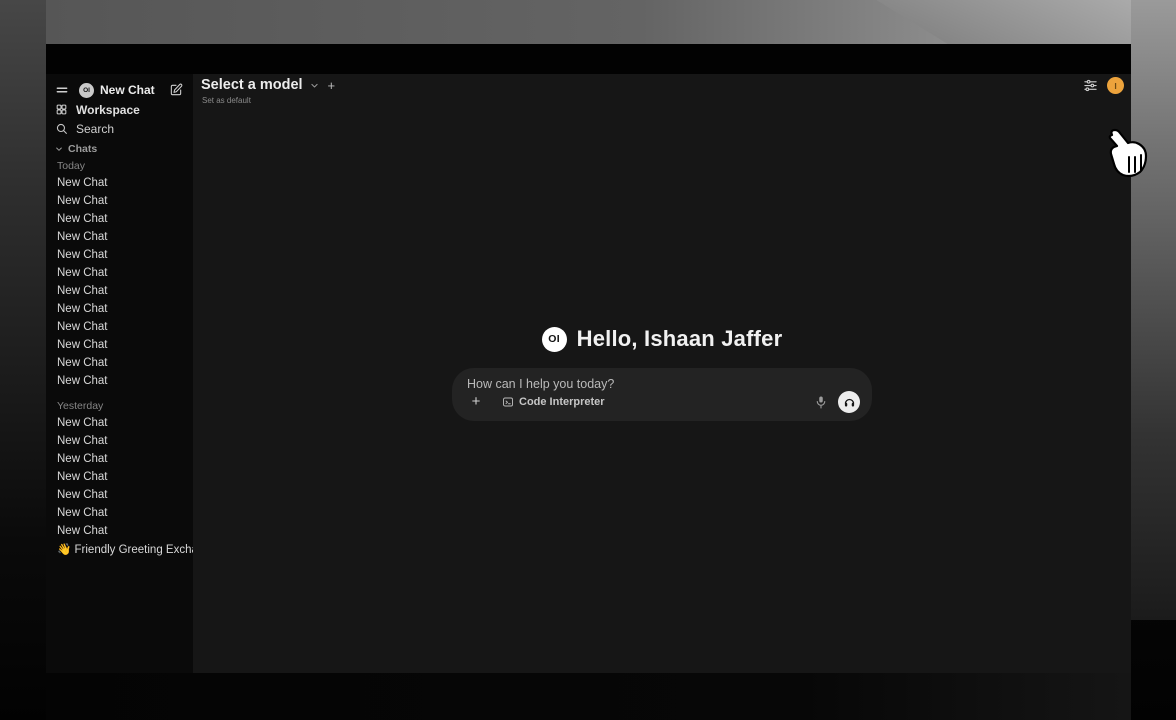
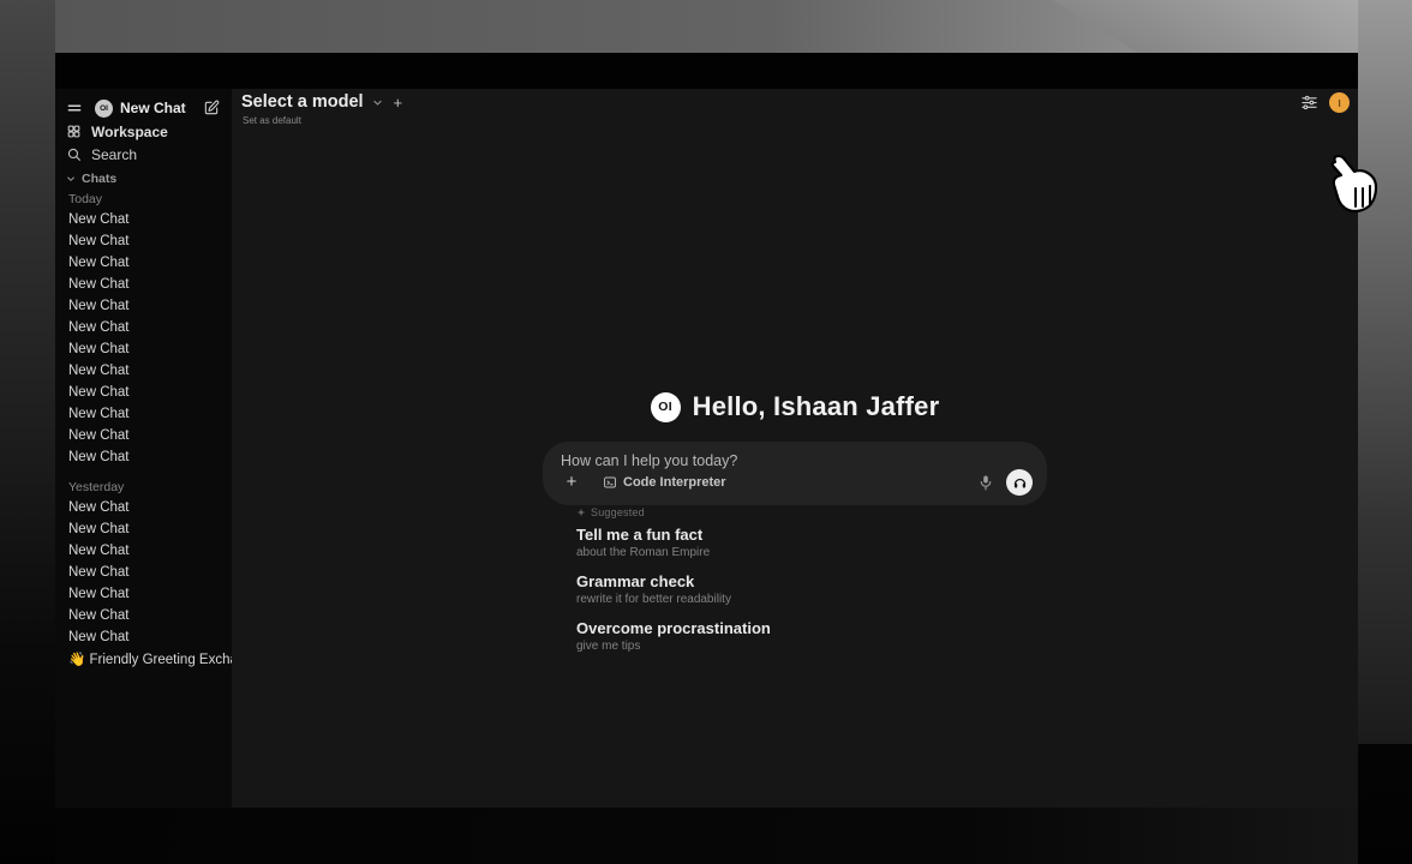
  New Chat
  Workspace
  Search
  Chats
  Today
  New Chat
  New Chat
  New Chat
  New Chat
  New Chat
  New Chat
  New Chat
  New Chat
  New Chat
  New Chat
  New Chat
  New Chat
  Yesterday
  New Chat
  New Chat
  New Chat
  New Chat
  New Chat
  New Chat
  New Chat
  👋 Friendly Greeting Exch
  Select a model
  +
  Set as default
  I
  OI
  Hello, Ishaan Jaffer
  How can I help you today?
  +
  Code Interpreter
+ Suggested
+ Tell me a fun fact
+ about the Roman Empire
+ Grammar check
+ rewrite it for better readability
+ Overcome procrastination
+ give me tips
